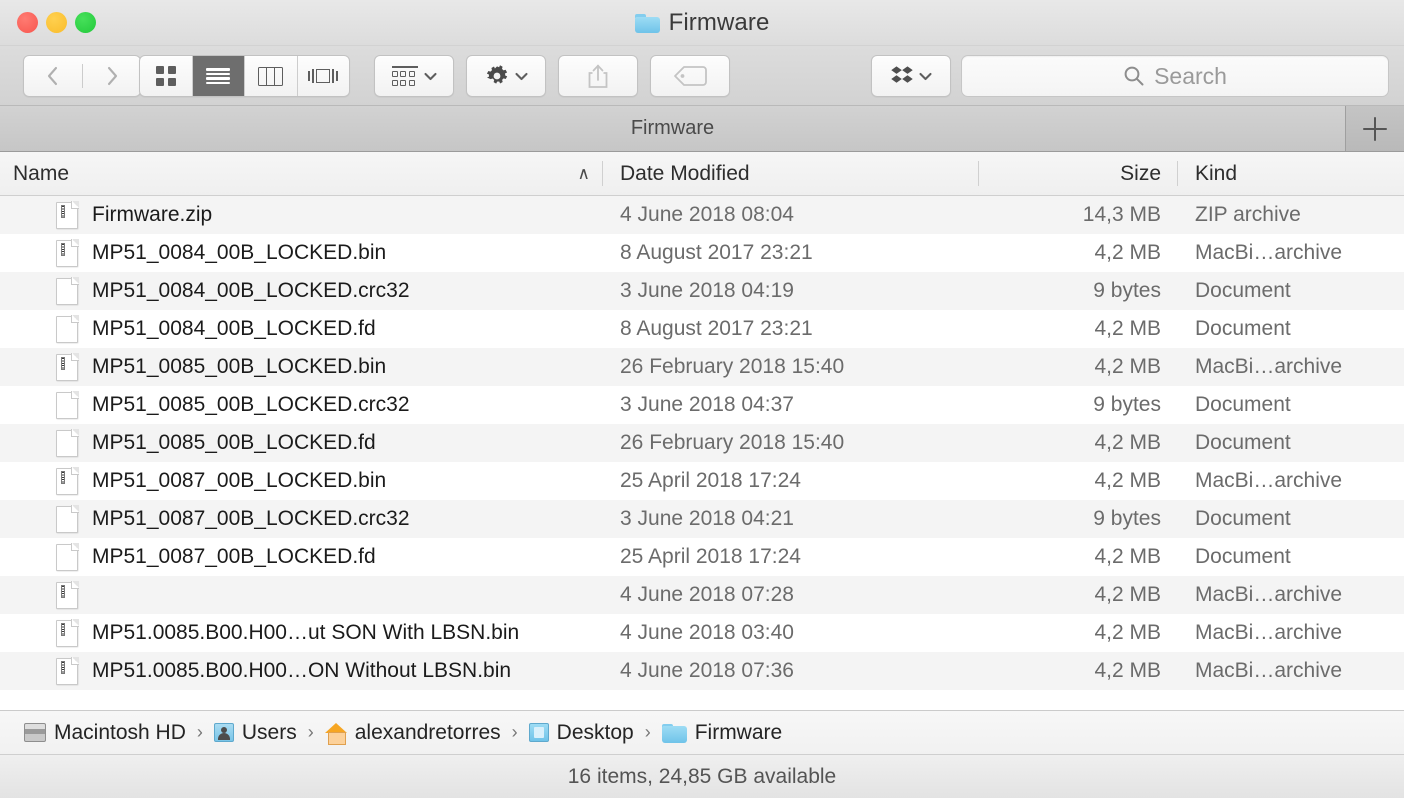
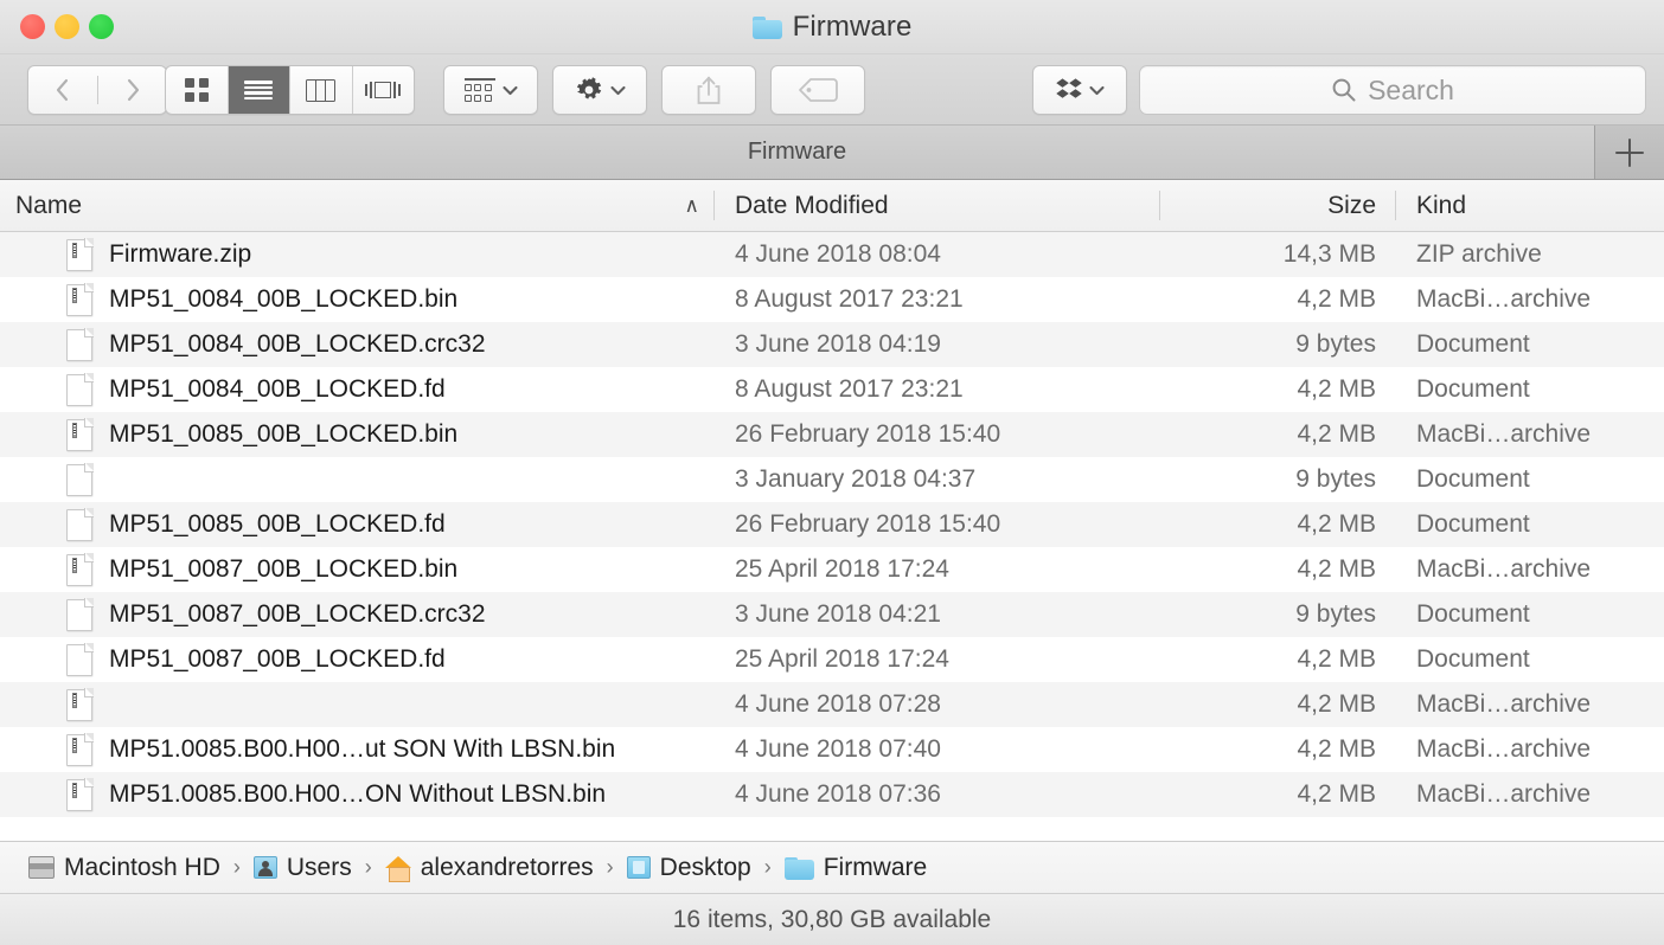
  Firmware
  Search
  Firmware
  Name
  ∧
  Date Modified
  Size
  Kind
  Firmware.zip
  4 June 2018 08:04
  14,3 MB
  ZIP archive
  MP51_0084_00B_LOCKED.bin
  8 August 2017 23:21
  4,2 MB
  MacBi…archive
  MP51_0084_00B_LOCKED.crc32
  3 June 2018 04:19
  9 bytes
  Document
  MP51_0084_00B_LOCKED.fd
  8 August 2017 23:21
  4,2 MB
  Document
  MP51_0085_00B_LOCKED.bin
  26 February 2018 15:40
  4,2 MB
  MacBi…archive
- MP51_0085_00B_LOCKED.crc32
- 3 June 2018 04:37
+ 3 January 2018 04:37
  9 bytes
  Document
  MP51_0085_00B_LOCKED.fd
  26 February 2018 15:40
  4,2 MB
  Document
  MP51_0087_00B_LOCKED.bin
  25 April 2018 17:24
  4,2 MB
  MacBi…archive
  MP51_0087_00B_LOCKED.crc32
  3 June 2018 04:21
  9 bytes
  Document
  MP51_0087_00B_LOCKED.fd
  25 April 2018 17:24
  4,2 MB
  Document
  4 June 2018 07:28
  4,2 MB
  MacBi…archive
  MP51.0085.B00.H00…ut SON With LBSN.bin
- 4 June 2018 03:40
+ 4 June 2018 07:40
  4,2 MB
  MacBi…archive
  MP51.0085.B00.H00…ON Without LBSN.bin
  4 June 2018 07:36
  4,2 MB
  MacBi…archive
  Macintosh HD
  ›
  Users
  ›
  alexandretorres
  ›
  Desktop
  ›
  Firmware
- 16 items, 24,85 GB available
+ 16 items, 30,80 GB available
